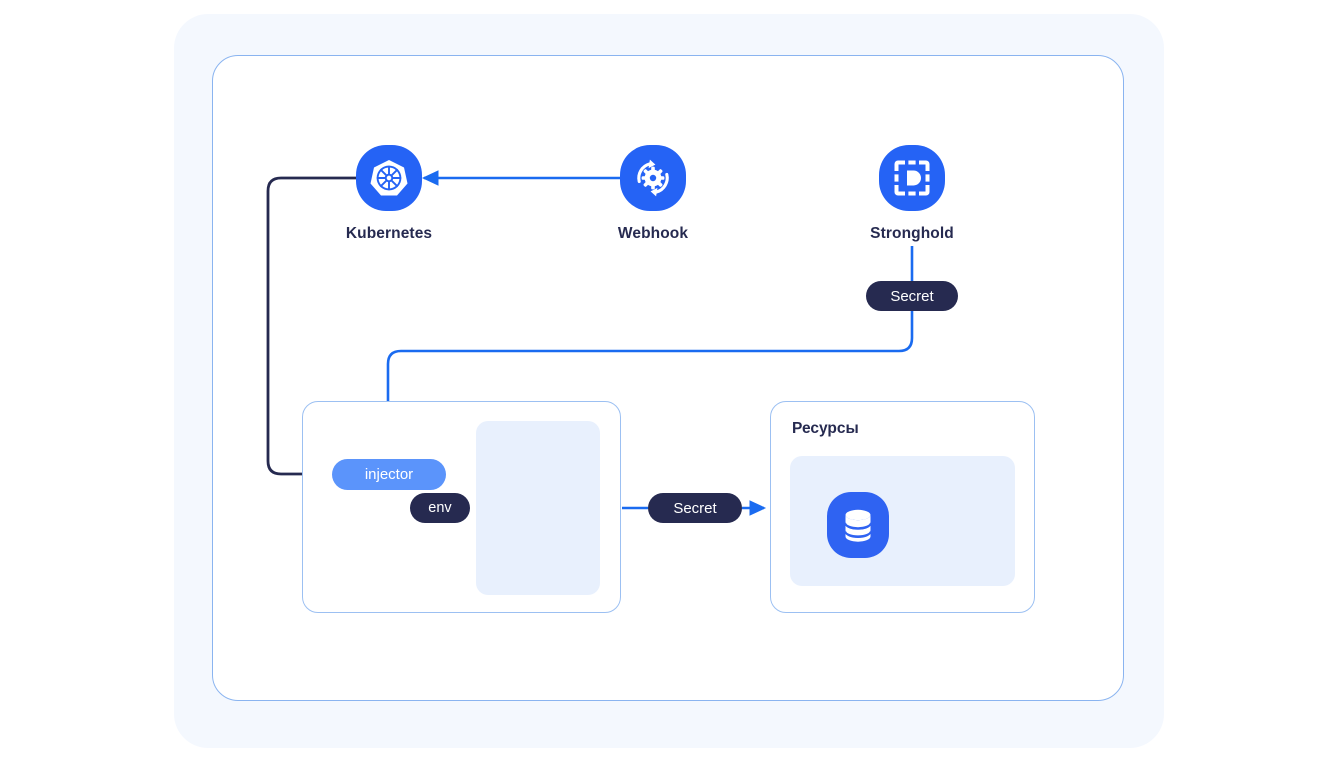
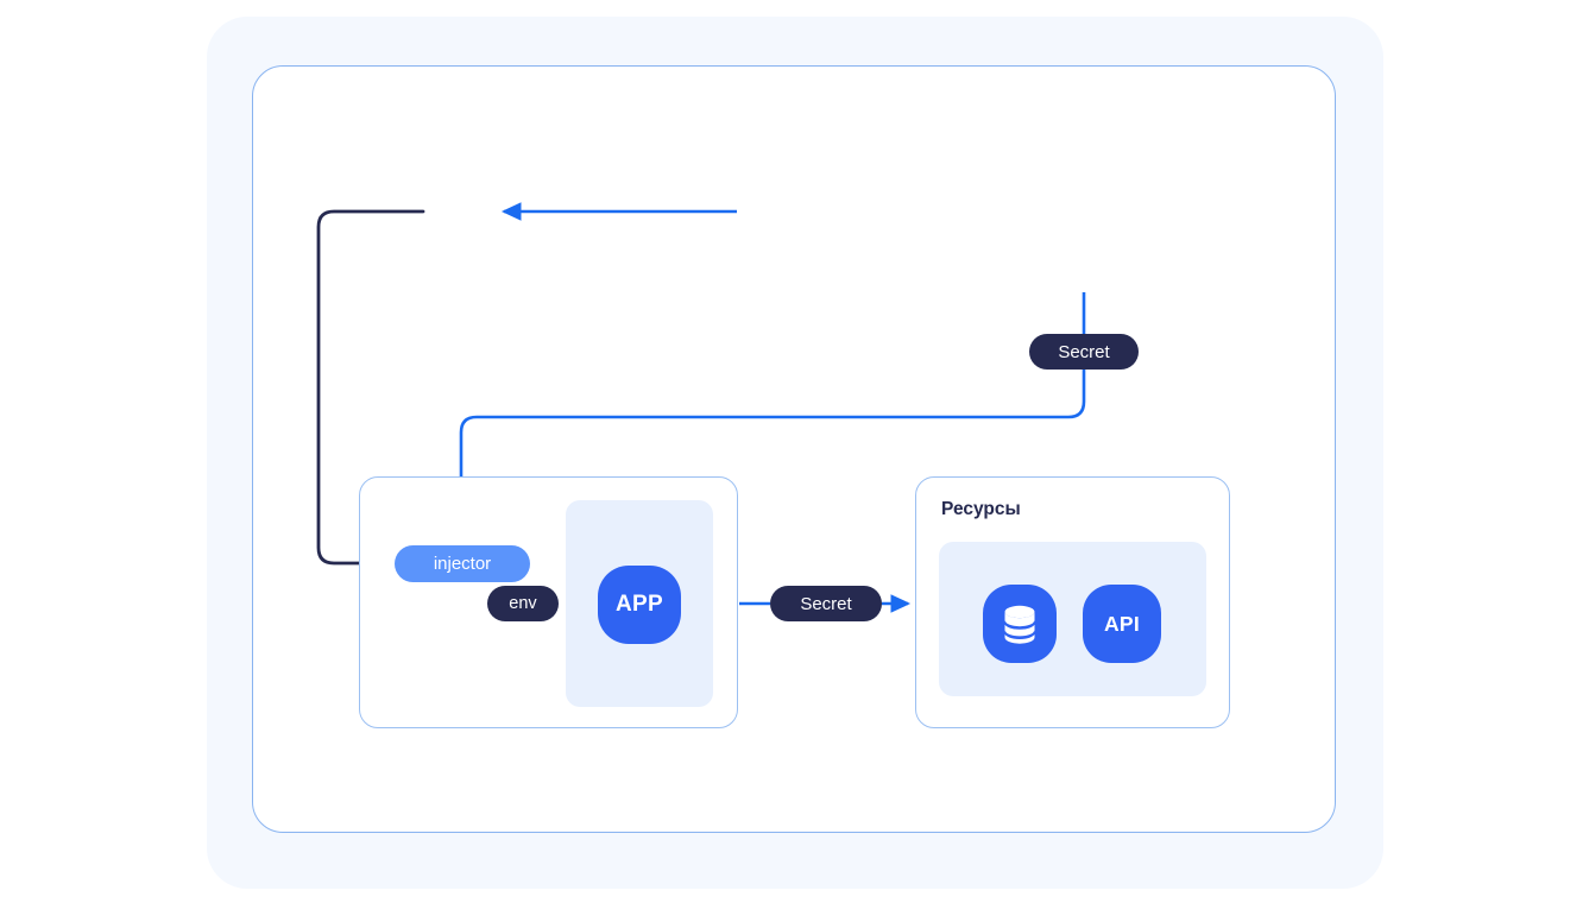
- Kubernetes
- Webhook
- Stronghold
  Secret
  Ресурсы
+ APP
+ API
  injector
  env
  Secret
